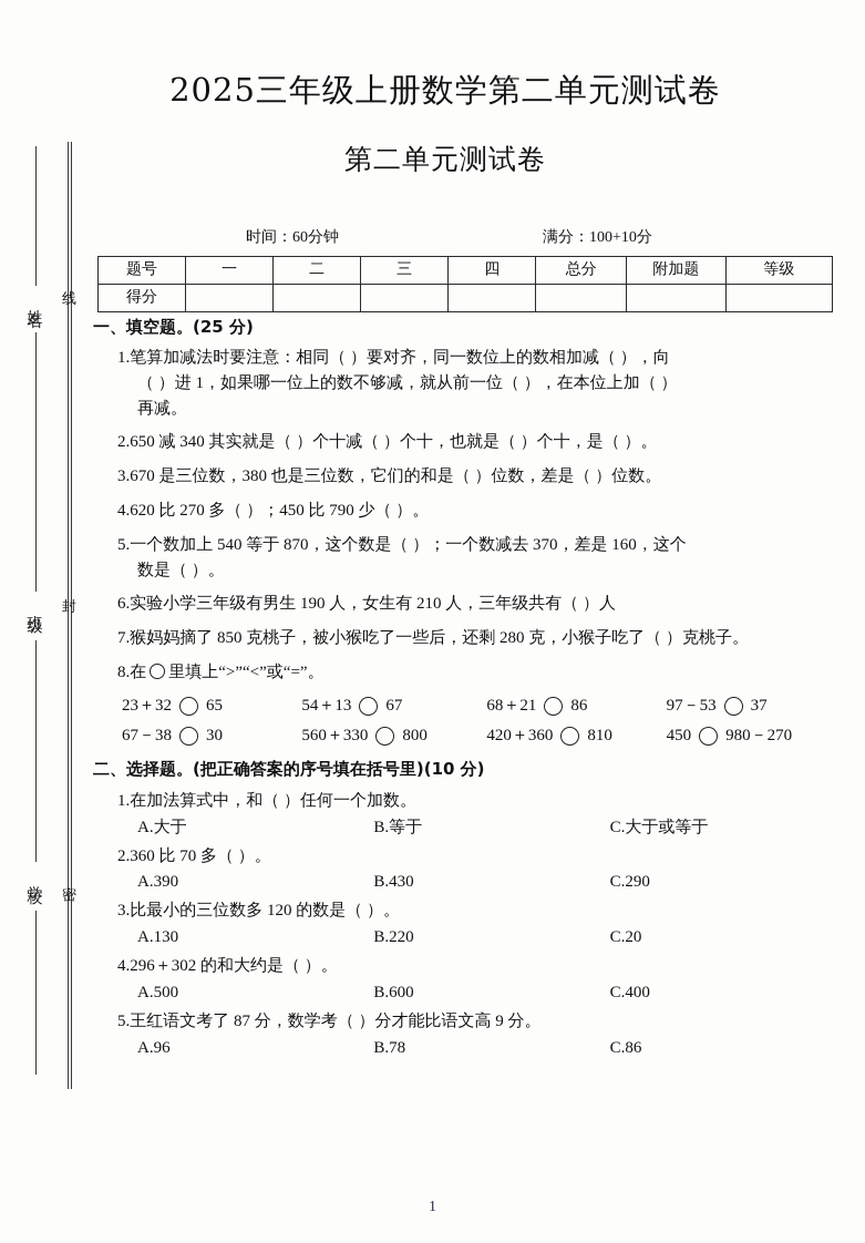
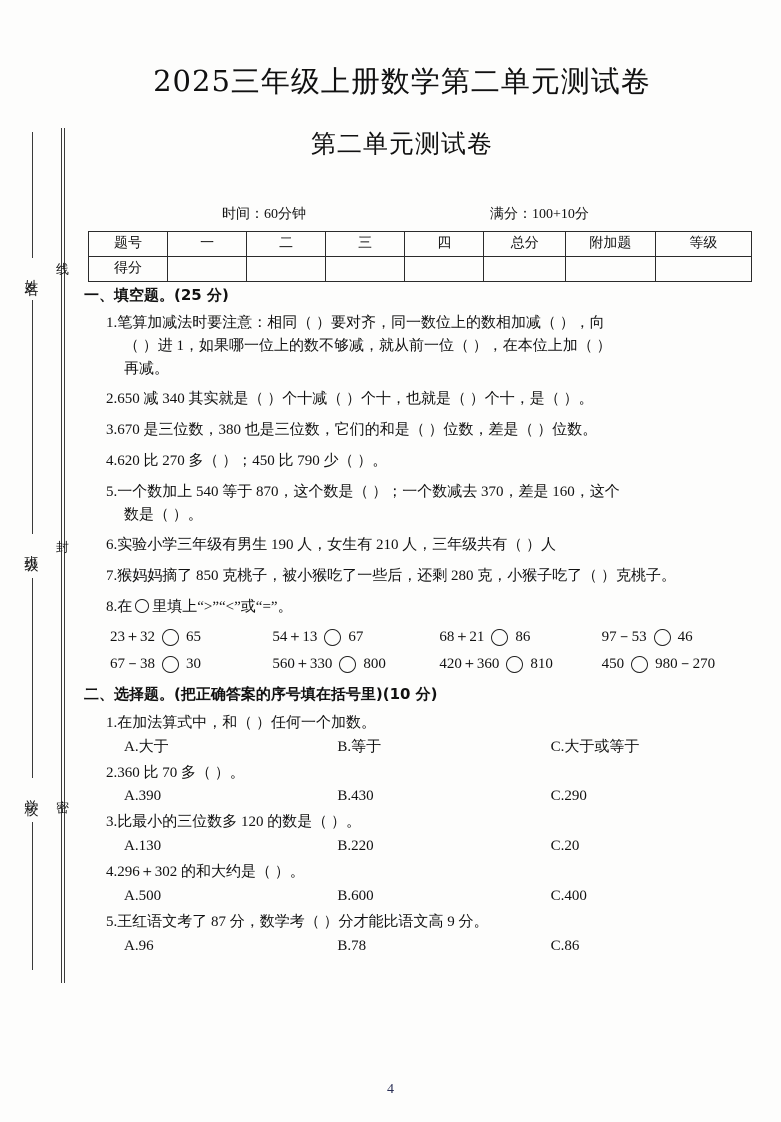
  2025三年级上册数学第二单元测试卷
  第二单元测试卷
  时间：60分钟
  满分：100+10分
  题号	一	二	三	四	总分	附加题	等级
  得分
  一、填空题。(25 分)
  1.笔算加减法时要注意：相同（ ）要对齐，同一数位上的数相加减（ ），向
  （ ）进 1，如果哪一位上的数不够减，就从前一位（ ），在本位上加（ ）
  再减。
  2.650 减 340 其实就是（ ）个十减（ ）个十，也就是（ ）个十，是（ ）。
  3.670 是三位数，380 也是三位数，它们的和是（ ）位数，差是（ ）位数。
  4.620 比 270 多（ ）；450 比 790 少（ ）。
  5.一个数加上 540 等于 870，这个数是（ ）；一个数减去 370，差是 160，这个
  数是（ ）。
  6.实验小学三年级有男生 190 人，女生有 210 人，三年级共有（ ）人
  7.猴妈妈摘了 850 克桃子，被小猴吃了一些后，还剩 280 克，小猴子吃了（ ）克桃子。
  8.在 里填上“>”“<”或“=”。
  23＋32
  65
  54＋13
  67
  68＋21
  86
  97－53
- 37
+ 46
  67－38
  30
  560＋330
  800
  420＋360
  810
  450
  980－270
  二、选择题。(把正确答案的序号填在括号里)(10 分)
  1.在加法算式中，和（ ）任何一个加数。
  A.大于
  B.等于
  C.大于或等于
  2.360 比 70 多（ ）。
  A.390
  B.430
  C.290
  3.比最小的三位数多 120 的数是（ ）。
  A.130
  B.220
  C.20
  4.296＋302 的和大约是（ ）。
  A.500
  B.600
  C.400
  5.王红语文考了 87 分，数学考（ ）分才能比语文高 9 分。
  A.96
  B.78
  C.86
- 1
+ 4
